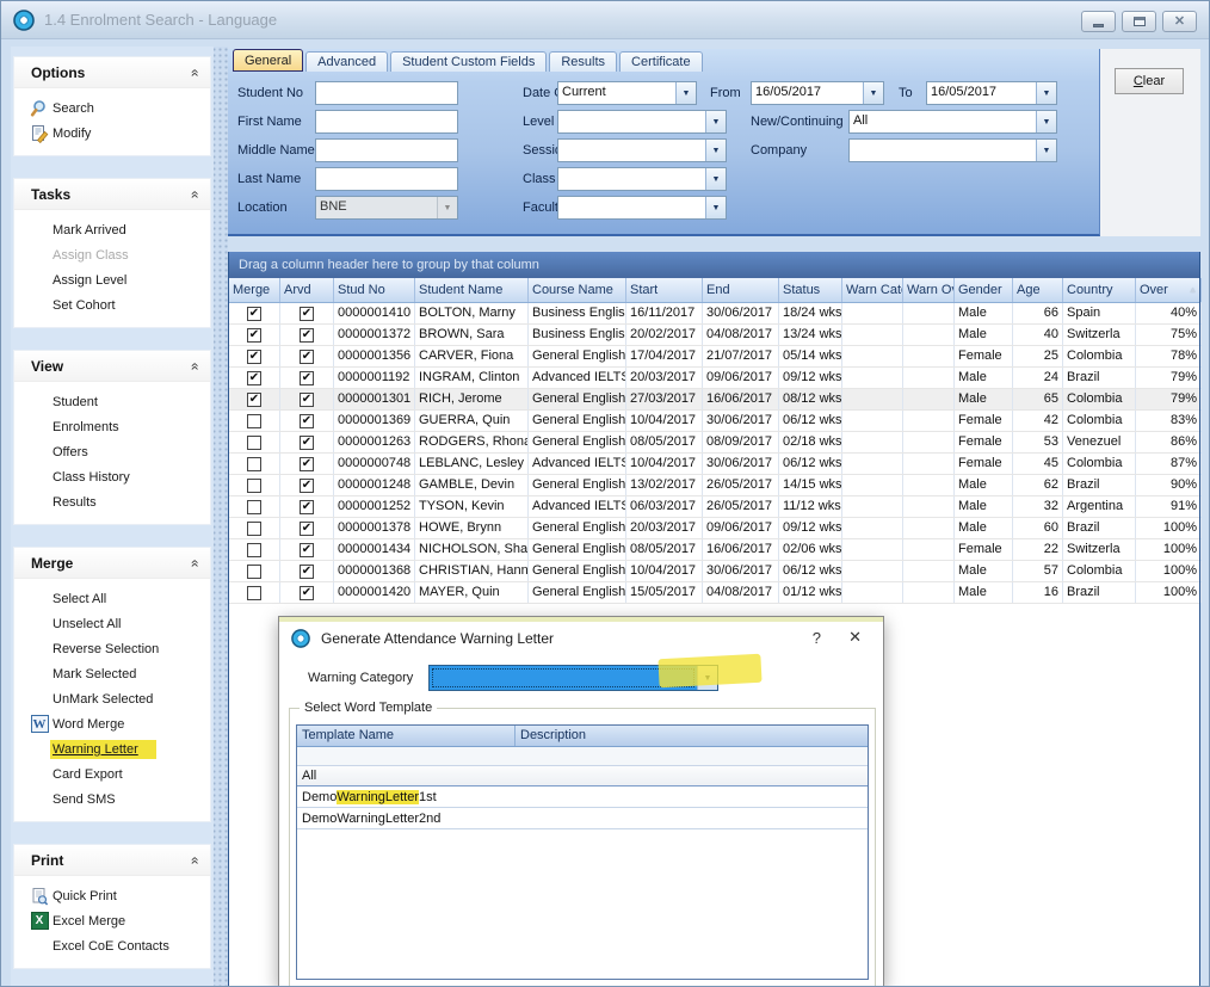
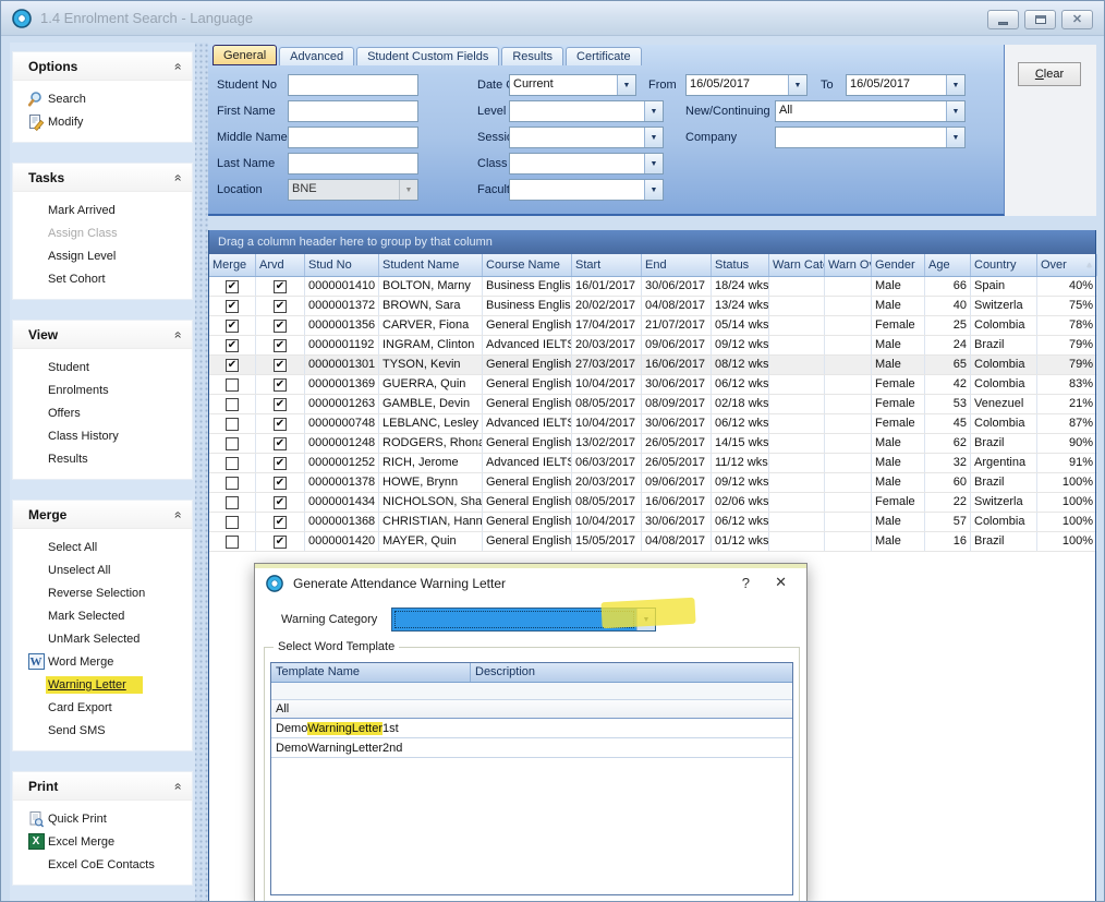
  1.4 Enrolment Search - Language
  ✕
  Options
  Search
  Modify
  Tasks
  Mark Arrived
  Assign Class
  Assign Level
  Set Cohort
  View
  Student
  Enrolments
  Offers
  Class History
  Results
  Merge
  Select All
  Unselect All
  Reverse Selection
  Mark Selected
  UnMark Selected
  W
  Word Merge
  Warning Letter
  Card Export
  Send SMS
  Print
  Quick Print
  X
  Excel Merge
  Excel CoE Contacts
  General
  Advanced
  Student Custom Fields
  Results
  Certificate
  Student No
  Current
  From
  16/05/2017
  To
  16/05/2017
  First Name
  Level
  New/Continuing
  All
  Middle Name
  Sessi
  Company
  Last Name
  Class
  Location
  BNE
  Facul
  Clear
  Drag a column header here to group by that column
  Merge
  Arvd
  Stud No
  Student Name
  Course Name
  Start
  End
  Status
  Warn Cat
  Warn O
  Gender
  Age
  Country
  Over
  ✔
  ✔
  0000001410
  BOLTON, Marny
  Business Englis
- 16/11/2017
+ 16/01/2017
  30/06/2017
  18/24 wks
  Male
  66
  Spain
  40%
  ✔
  ✔
  0000001372
  BROWN, Sara
  Business Englis
  20/02/2017
  04/08/2017
  13/24 wks
  Male
  40
  Switzerla
  75%
  ✔
  ✔
  0000001356
  CARVER, Fiona
  General English
  17/04/2017
  21/07/2017
  05/14 wks
  Female
  25
  Colombia
  78%
  ✔
  ✔
  0000001192
  INGRAM, Clinton
  Advanced IELTS
  20/03/2017
  09/06/2017
  09/12 wks
  Male
  24
  Brazil
  79%
  ✔
  ✔
  0000001301
- RICH, Jerome
+ TYSON, Kevin
  General English
  27/03/2017
  16/06/2017
  08/12 wks
  Male
  65
  Colombia
  79%
  ✔
  0000001369
  GUERRA, Quin
  General English
  10/04/2017
  30/06/2017
  06/12 wks
  Female
  42
  Colombia
  83%
  ✔
  0000001263
- RODGERS, Rhona
+ GAMBLE, Devin
  General English
  08/05/2017
  08/09/2017
  02/18 wks
  Female
  53
  Venezuel
- 86%
+ 21%
  ✔
  0000000748
  LEBLANC, Lesley
  Advanced IELTS
  10/04/2017
  30/06/2017
  06/12 wks
  Female
  45
  Colombia
  87%
  ✔
  0000001248
- GAMBLE, Devin
+ RODGERS, Rhona
  General English
  13/02/2017
  26/05/2017
  14/15 wks
  Male
  62
  Brazil
  90%
  ✔
  0000001252
- TYSON, Kevin
+ RICH, Jerome
  Advanced IELTS
  06/03/2017
  26/05/2017
  11/12 wks
  Male
  32
  Argentina
  91%
  ✔
  0000001378
  HOWE, Brynn
  General English
  20/03/2017
  09/06/2017
  09/12 wks
  Male
  60
  Brazil
  100%
  ✔
  0000001434
  NICHOLSON, Sha
  General English
  08/05/2017
  16/06/2017
  02/06 wks
  Female
  22
  Switzerla
  100%
  ✔
  0000001368
  CHRISTIAN, Hann
  General English
  10/04/2017
  30/06/2017
  06/12 wks
  Male
  57
  Colombia
  100%
  ✔
  0000001420
  MAYER, Quin
  General English
  15/05/2017
  04/08/2017
  01/12 wks
  Male
  16
  Brazil
  100%
  Generate Attendance Warning Letter
  ?
  ✕
  Warning Category
  Select Word Template
  Template Name
  Description
  All
  DemoWarningLetter1st
  DemoWarningLetter2nd
